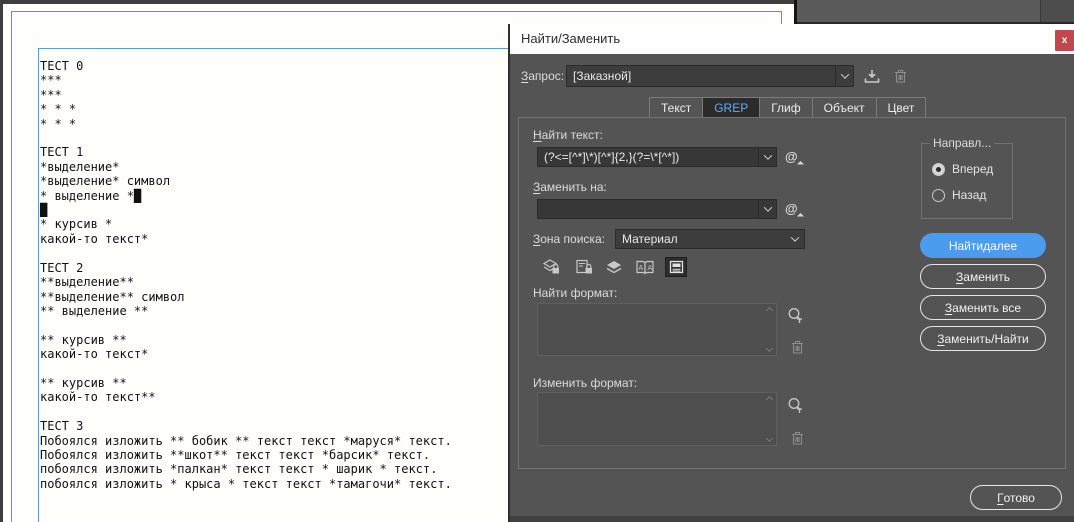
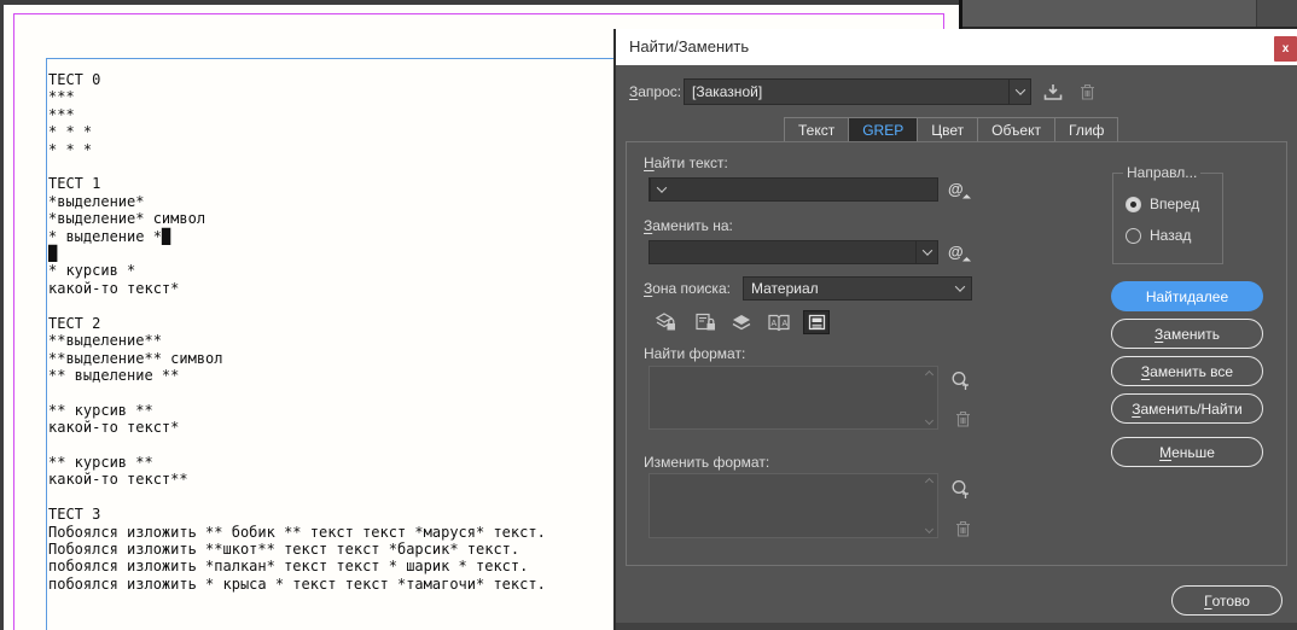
  ТЕСТ 0
  ***
  ***
  * * *
  * * *
  ТЕСТ 1
  *выделение*
  *выделение* символ
  * выделение *█
  █
  * курсив *
  какой-то текст*
  ТЕСТ 2
  **выделение**
  **выделение** символ
  ** выделение **
  ** курсив **
  какой-то текст*
  ** курсив **
  какой-то текст**
  ТЕСТ 3
  Побоялся изложить ** бобик ** текст текст *маруся* текст.
  Побоялся изложить **шкот** текст текст *барсик* текст.
  побоялся изложить *палкан* текст текст * шарик * текст.
  побоялся изложить * крыса * текст текст *тамагочи* текст.
  Найти/Заменить
  x
  Запрос:
  [Заказной]
  Текст
  GREP
- Глиф
+ Цвет
  Объект
- Цвет
+ Глиф
  Найти текст:
- (?<=[^*]\*)[^*]{2,}(?=\*[^*])
  @
  Заменить на:
  @
  Зона поиска:
  Материал
  Найти формат:
  Изменить формат:
  Направл...
  Вперед
  Назад
  Найти
  д
  алее
  З
  аменить
  З
  аменить все
  З
  аменить/Найти
+ М
+ еньше
  Г
  отово
